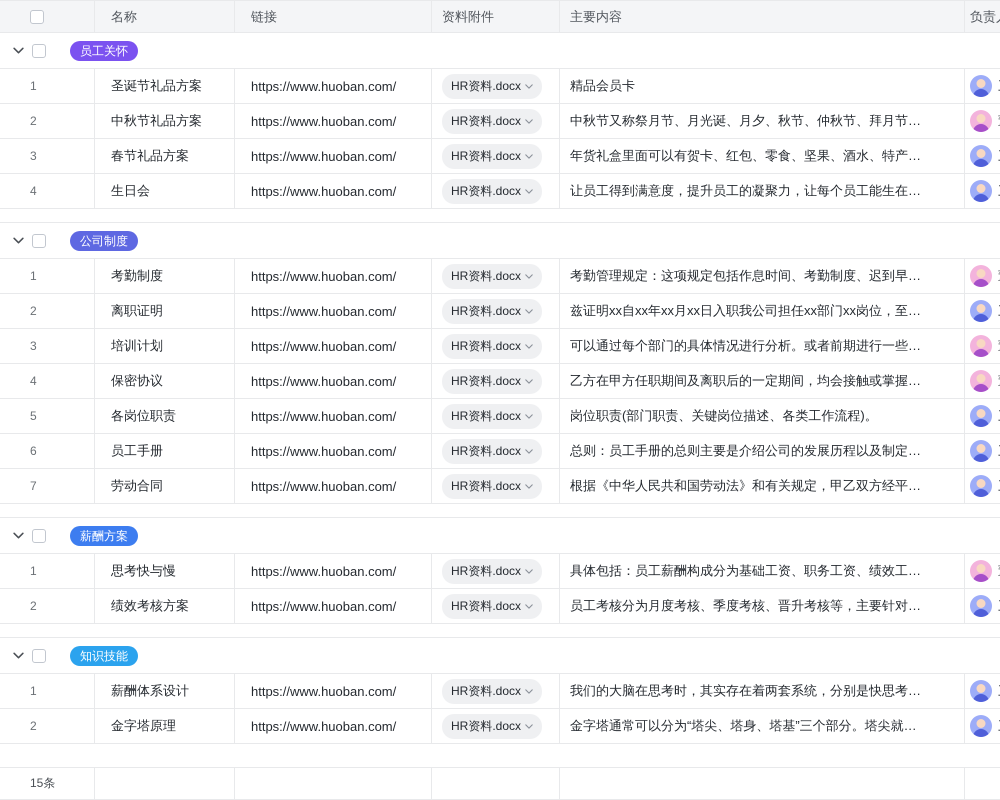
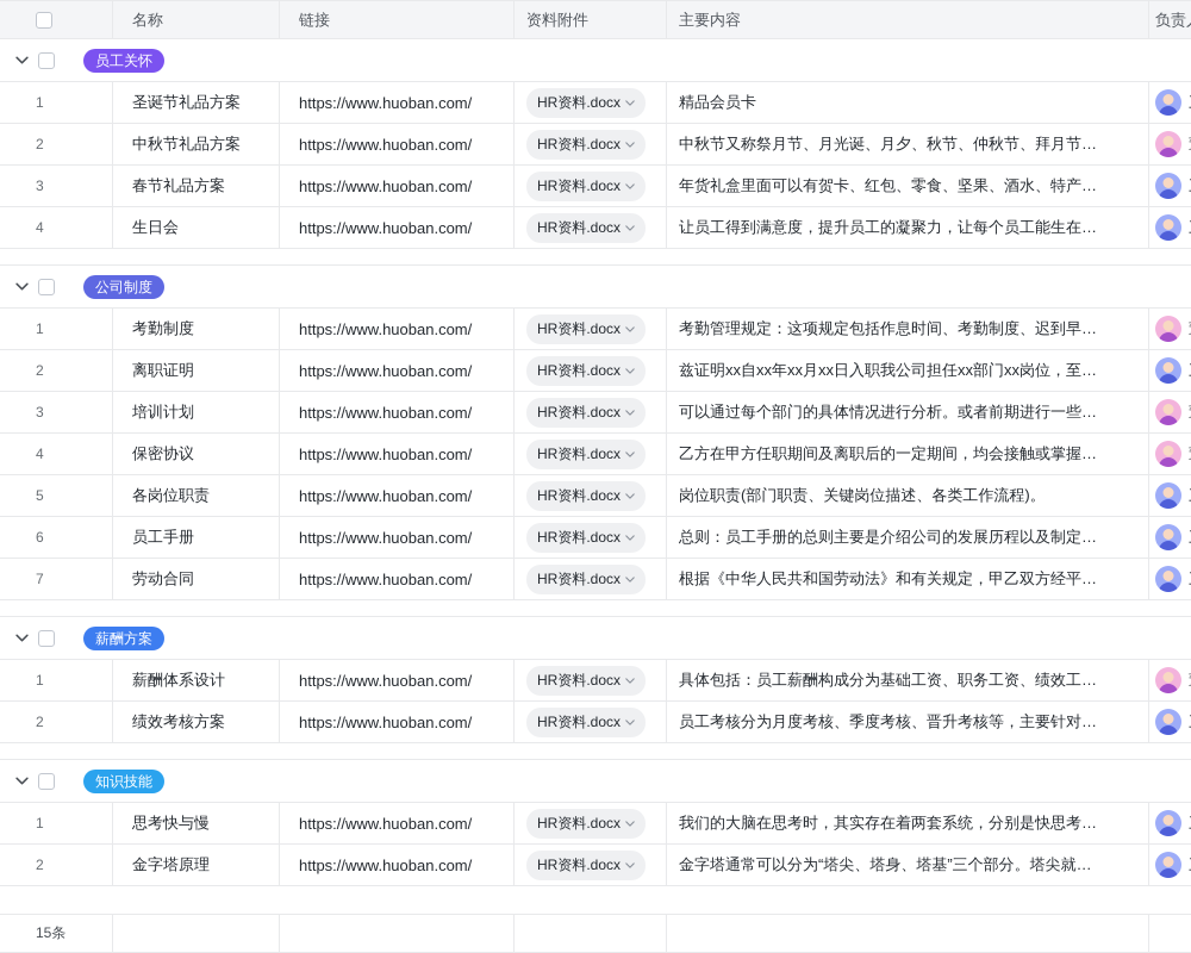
  名称
  链接
  资料附件
  主要内容
  员工关怀
  1
  圣诞节礼品方案
  https://www.huoban.com/
  HR资料.docx
  精品会员卡
  2
  中秋节礼品方案
  https://www.huoban.com/
  HR资料.docx
  中秋节又称祭月节、月光诞、月夕、秋节、仲秋节、拜月节…
  3
  春节礼品方案
  https://www.huoban.com/
  HR资料.docx
  年货礼盒里面可以有贺卡、红包、零食、坚果、酒水、特产…
  4
  生日会
  https://www.huoban.com/
  HR资料.docx
  让员工得到满意度，提升员工的凝聚力，让每个员工能生在…
  公司制度
  1
  考勤制度
  https://www.huoban.com/
  HR资料.docx
  考勤管理规定：这项规定包括作息时间、考勤制度、迟到早…
  2
  离职证明
  https://www.huoban.com/
  HR资料.docx
  兹证明xx自xx年xx月xx日入职我公司担任xx部门xx岗位，至…
  3
  培训计划
  https://www.huoban.com/
  HR资料.docx
  可以通过每个部门的具体情况进行分析。或者前期进行一些…
  4
  保密协议
  https://www.huoban.com/
  HR资料.docx
  乙方在甲方任职期间及离职后的一定期间，均会接触或掌握…
  5
  各岗位职责
  https://www.huoban.com/
  HR资料.docx
  岗位职责(部门职责、关键岗位描述、各类工作流程)。
  6
  员工手册
  https://www.huoban.com/
  HR资料.docx
  总则：员工手册的总则主要是介绍公司的发展历程以及制定…
  7
  劳动合同
  https://www.huoban.com/
  HR资料.docx
  根据《中华人民共和国劳动法》和有关规定，甲乙双方经平…
  薪酬方案
  1
- 思考快与慢
+ 薪酬体系设计
  https://www.huoban.com/
  HR资料.docx
  具体包括：员工薪酬构成分为基础工资、职务工资、绩效工…
  2
  绩效考核方案
  https://www.huoban.com/
  HR资料.docx
  员工考核分为月度考核、季度考核、晋升考核等，主要针对…
  知识技能
  1
- 薪酬体系设计
+ 思考快与慢
  https://www.huoban.com/
  HR资料.docx
  我们的大脑在思考时，其实存在着两套系统，分别是快思考…
  2
  金字塔原理
  https://www.huoban.com/
  HR资料.docx
  金字塔通常可以分为“塔尖、塔身、塔基”三个部分。塔尖就…
  15条
